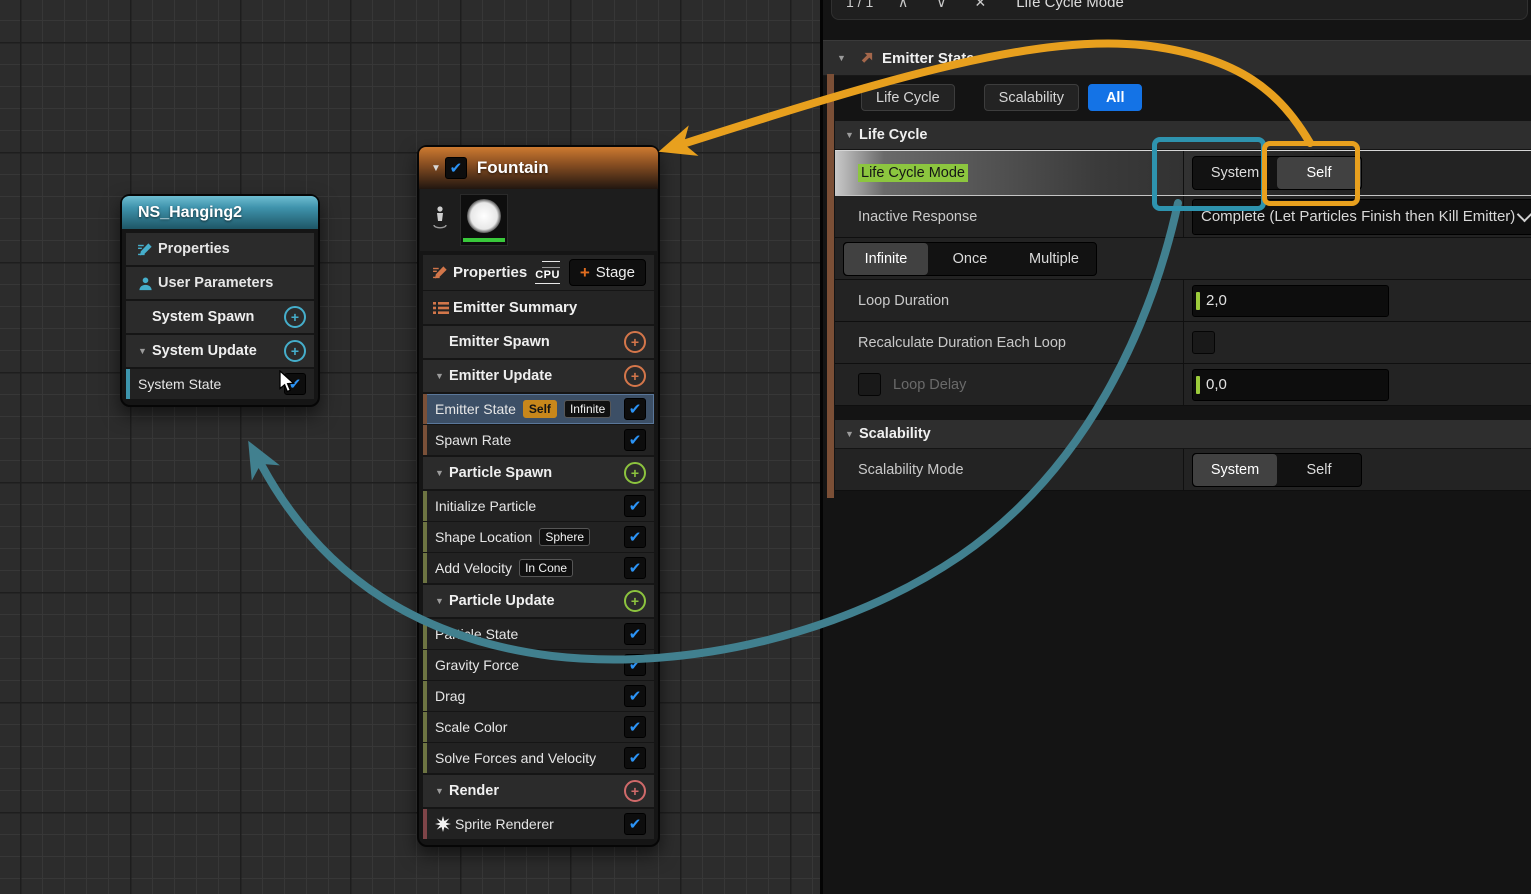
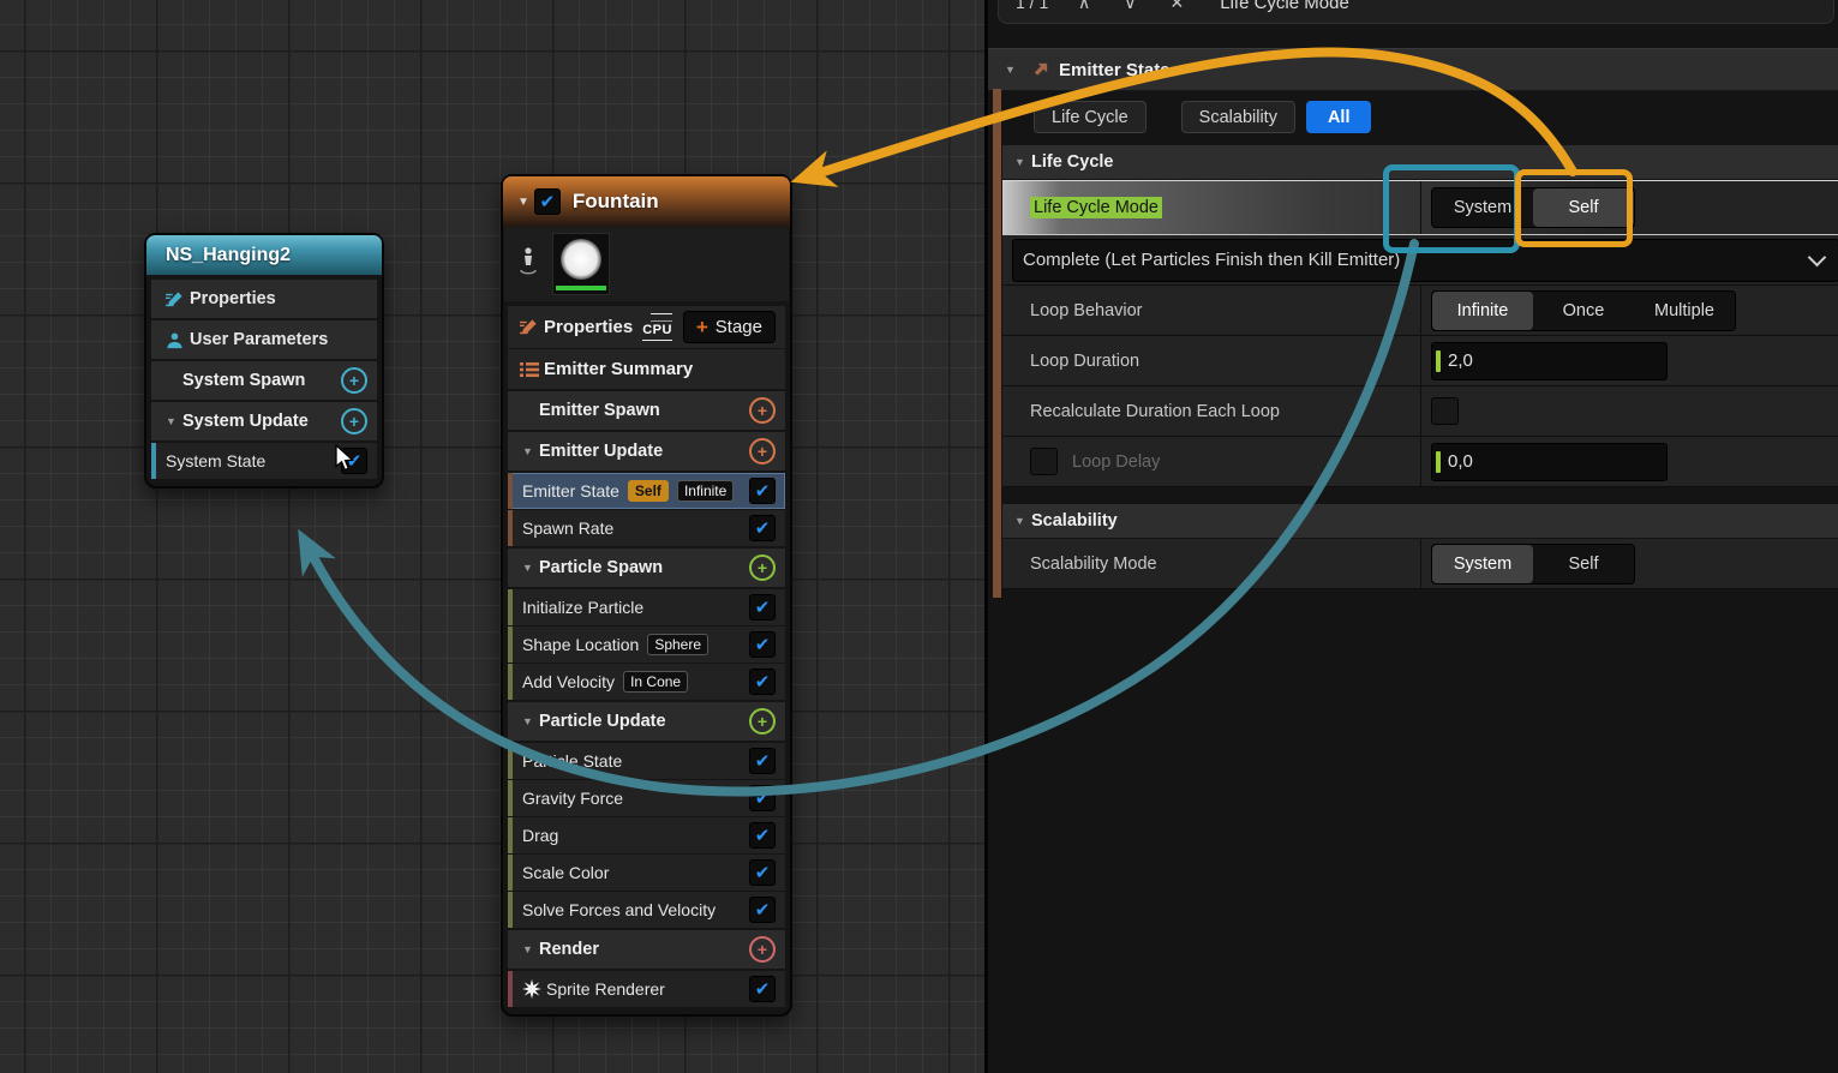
  NS_Hanging2
  Properties
  User Parameters
  System Spawn
  +
  ▼
  System Update
  +
  System State
  ✔
  ▼
  ✔
  Fountain
  Properties
  CPU
  +
  Stage
  Emitter Summary
  Emitter Spawn
  +
  ▼
  Emitter Update
  +
  Emitter State
  Self
  Infinite
  ✔
  Spawn Rate
  ✔
  ▼
  Particle Spawn
  +
  Initialize Particle
  ✔
  Shape Location
  Sphere
  ✔
  Add Velocity
  In Cone
  ✔
  ▼
  Particle Update
  +
  ✔
  Gravity Force
  ✔
  Drag
  ✔
  Scale Color
  ✔
  Solve Forces and Velocity
  ✔
  ▼
  Render
  +
  Sprite Renderer
  ✔
  1 / 1
  ∧
  ∨
  ✕
  Life Cycle Mode
  ▼
  Emitter Stat
  Life Cycle
  Scalability
  All
  ▼
  Life Cycle
  Life Cycle Mode
  System
  Self
- Inactive Response
  Complete (Let Particles Finish then Kill Emitter)
+ Loop Behavior
  Infinite
  Once
  Multiple
  Loop Duration
  2,0
  Recalculate Duration Each Loop
  Loop Delay
  0,0
  ▼
  Scalability
  Scalability Mode
  System
  Self
